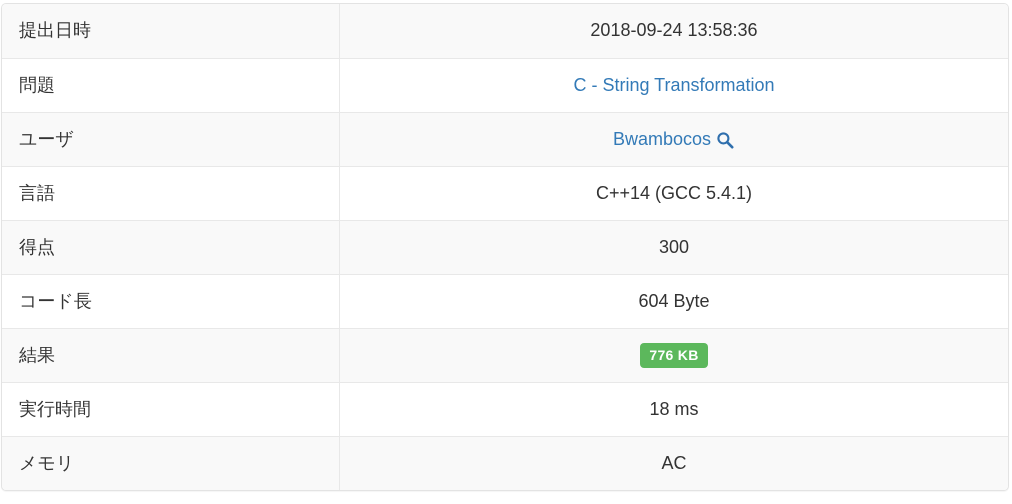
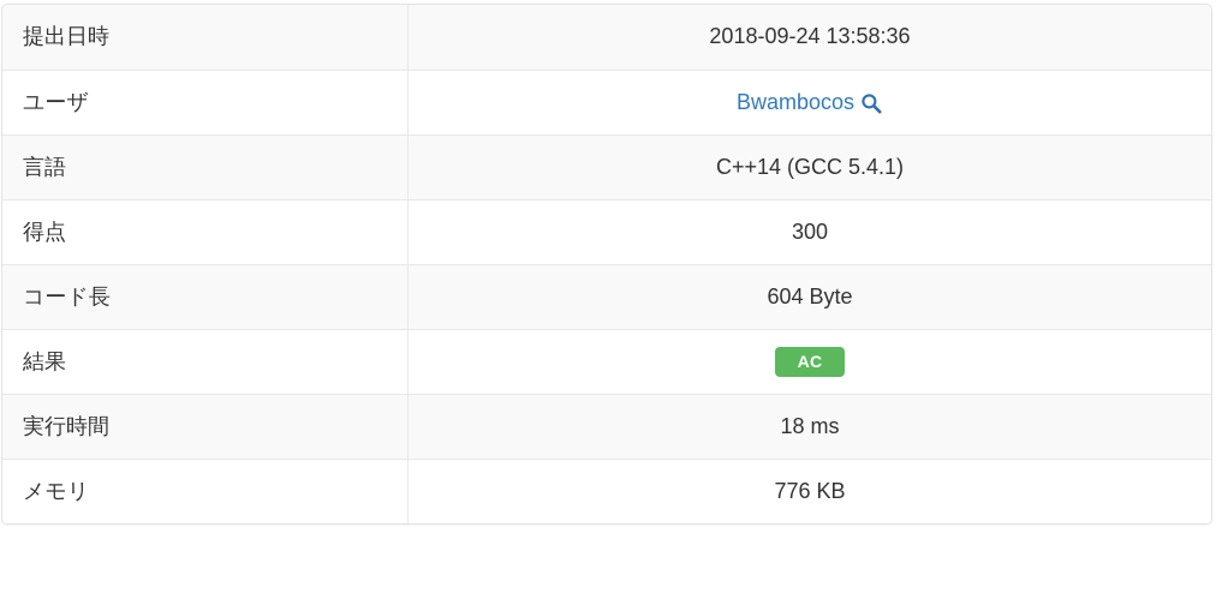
  提出日時	2018-09-24 13:58:36
- 問題	C - String Transformation
  ユーザ	Bwambocos
  言語	C++14 (GCC 5.4.1)
  得点	300
  コード長	604 Byte
- 結果	776 KB
+ 結果	AC
  実行時間	18 ms
- メモリ	AC
+ メモリ	776 KB
